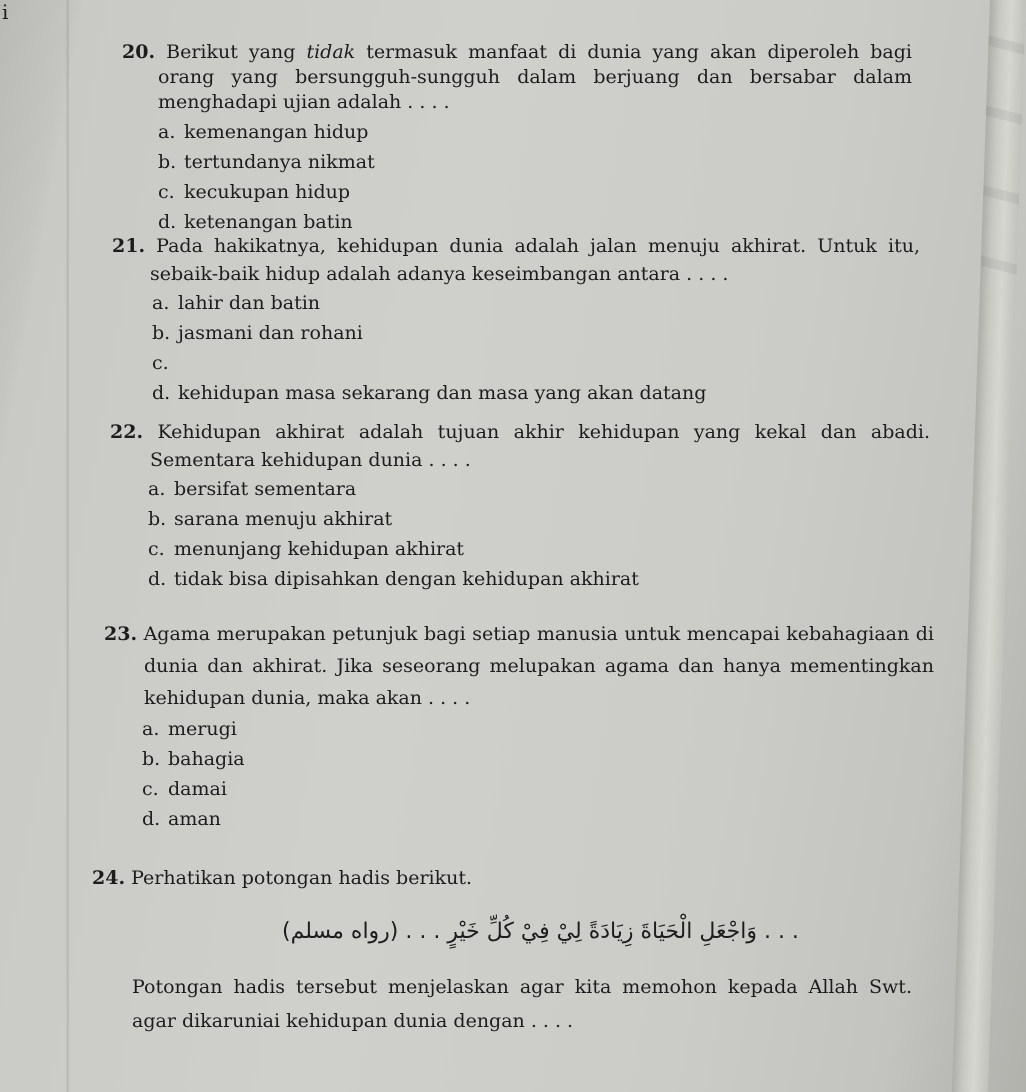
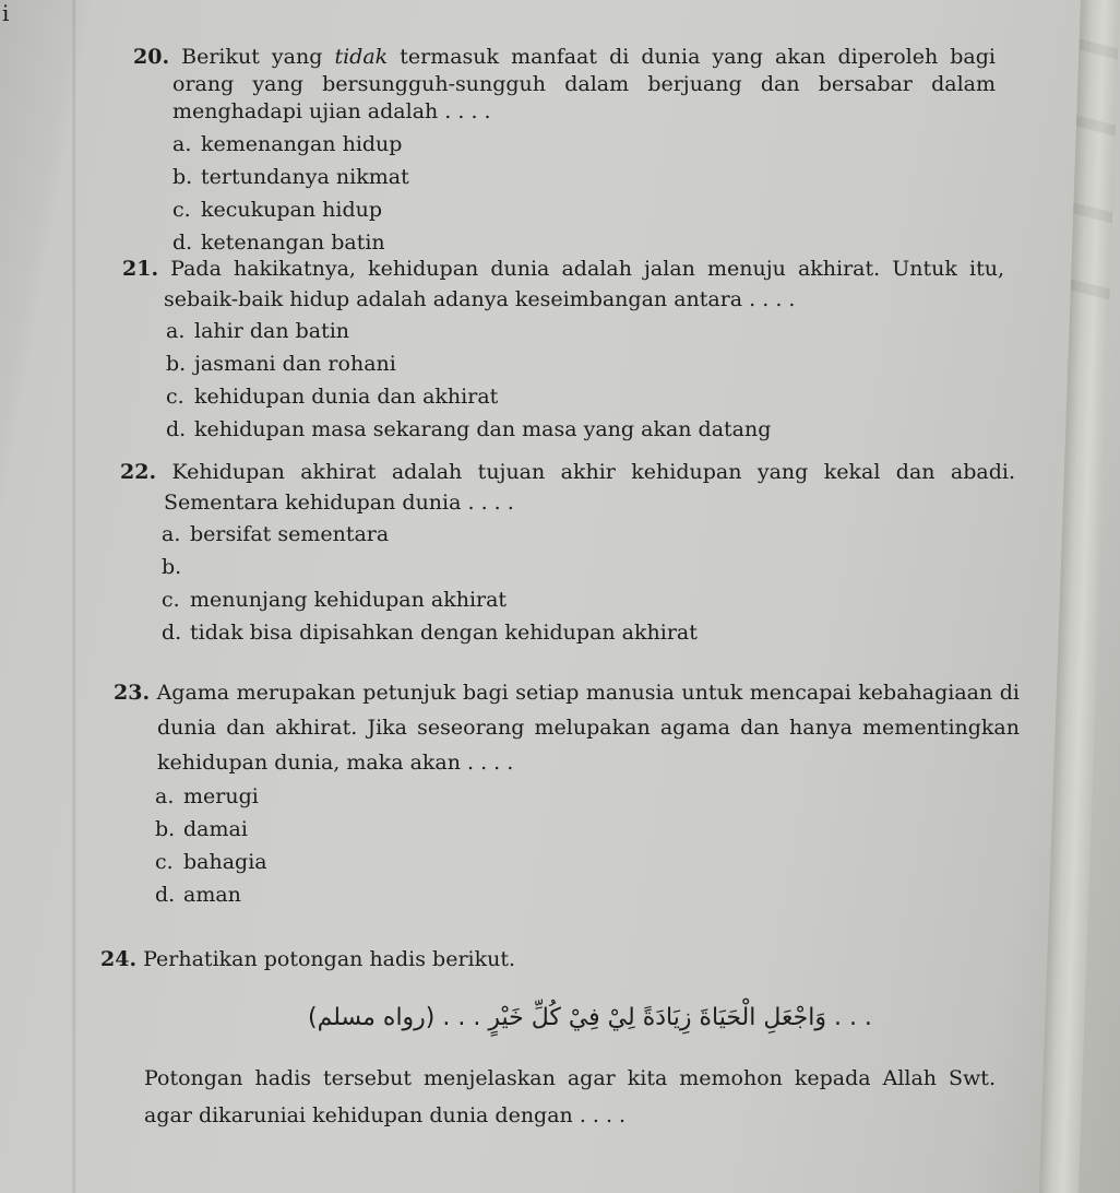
  i
  20. Berikut yang tidak termasuk manfaat di dunia yang akan diperoleh bagi orang yang bersungguh-sungguh dalam berjuang dan bersabar dalam menghadapi ujian adalah . . . .
  a.
  kemenangan hidup
  b.
  tertundanya nikmat
  c.
  kecukupan hidup
  d.
  ketenangan batin
  21. Pada hakikatnya, kehidupan dunia adalah jalan menuju akhirat. Untuk itu, sebaik-baik hidup adalah adanya keseimbangan antara . . . .
  a.
  lahir dan batin
  b.
  jasmani dan rohani
  c.
+ kehidupan dunia dan akhirat
  d.
  kehidupan masa sekarang dan masa yang akan datang
  22. Kehidupan akhirat adalah tujuan akhir kehidupan yang kekal dan abadi. Sementara kehidupan dunia . . . .
  a.
  bersifat sementara
  b.
- sarana menuju akhirat
  c.
  menunjang kehidupan akhirat
  d.
  tidak bisa dipisahkan dengan kehidupan akhirat
  23. Agama merupakan petunjuk bagi setiap manusia untuk mencapai kebahagiaan di dunia dan akhirat. Jika seseorang melupakan agama dan hanya mementingkan kehidupan dunia, maka akan . . . .
  a.
  merugi
  b.
- bahagia
+ damai
  c.
- damai
+ bahagia
  d.
  aman
  24. Perhatikan potongan hadis berikut.
  . . . وَاجْعَلِ الْحَيَاةَ زِيَادَةً لِيْ فِيْ كُلِّ خَيْرٍ . . . (رواه مسلم)
  Potongan hadis tersebut menjelaskan agar kita memohon kepada Allah Swt. agar dikaruniai kehidupan dunia dengan . . . .
